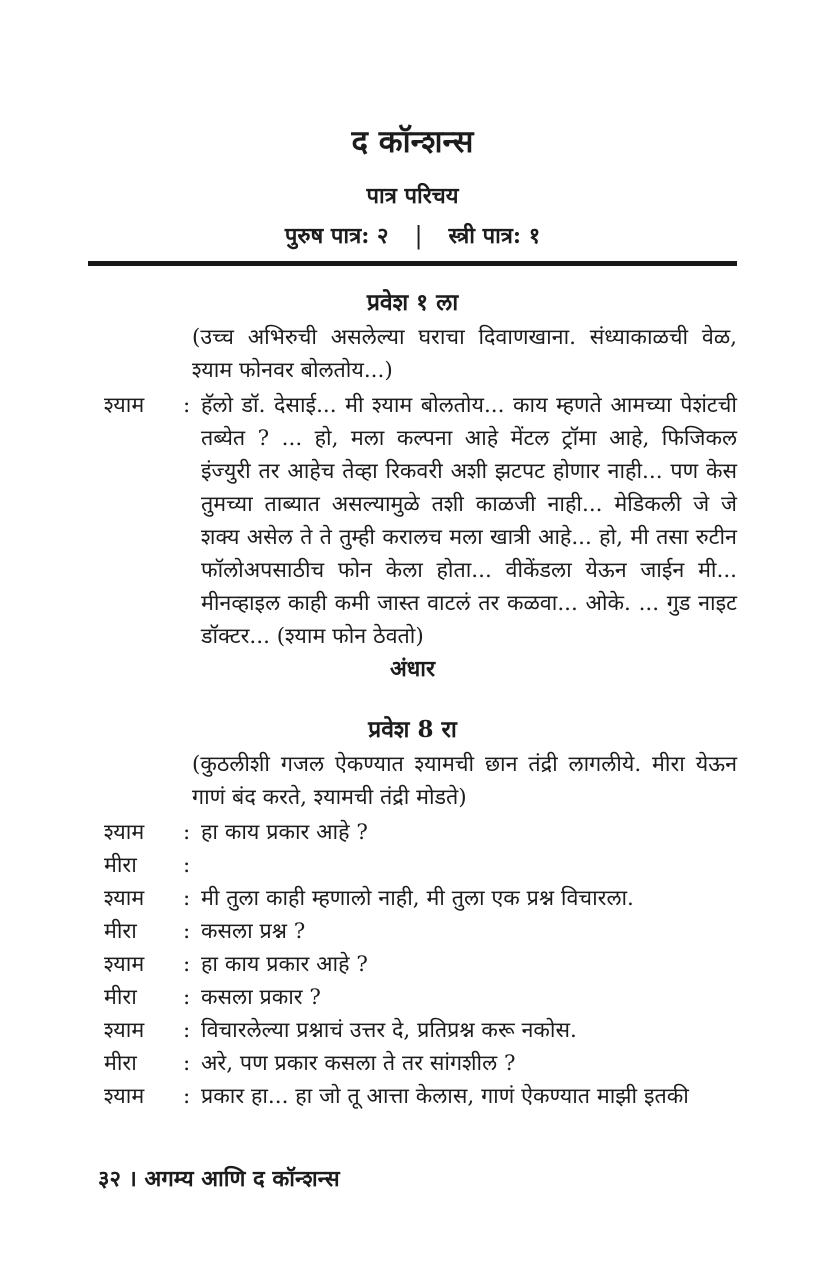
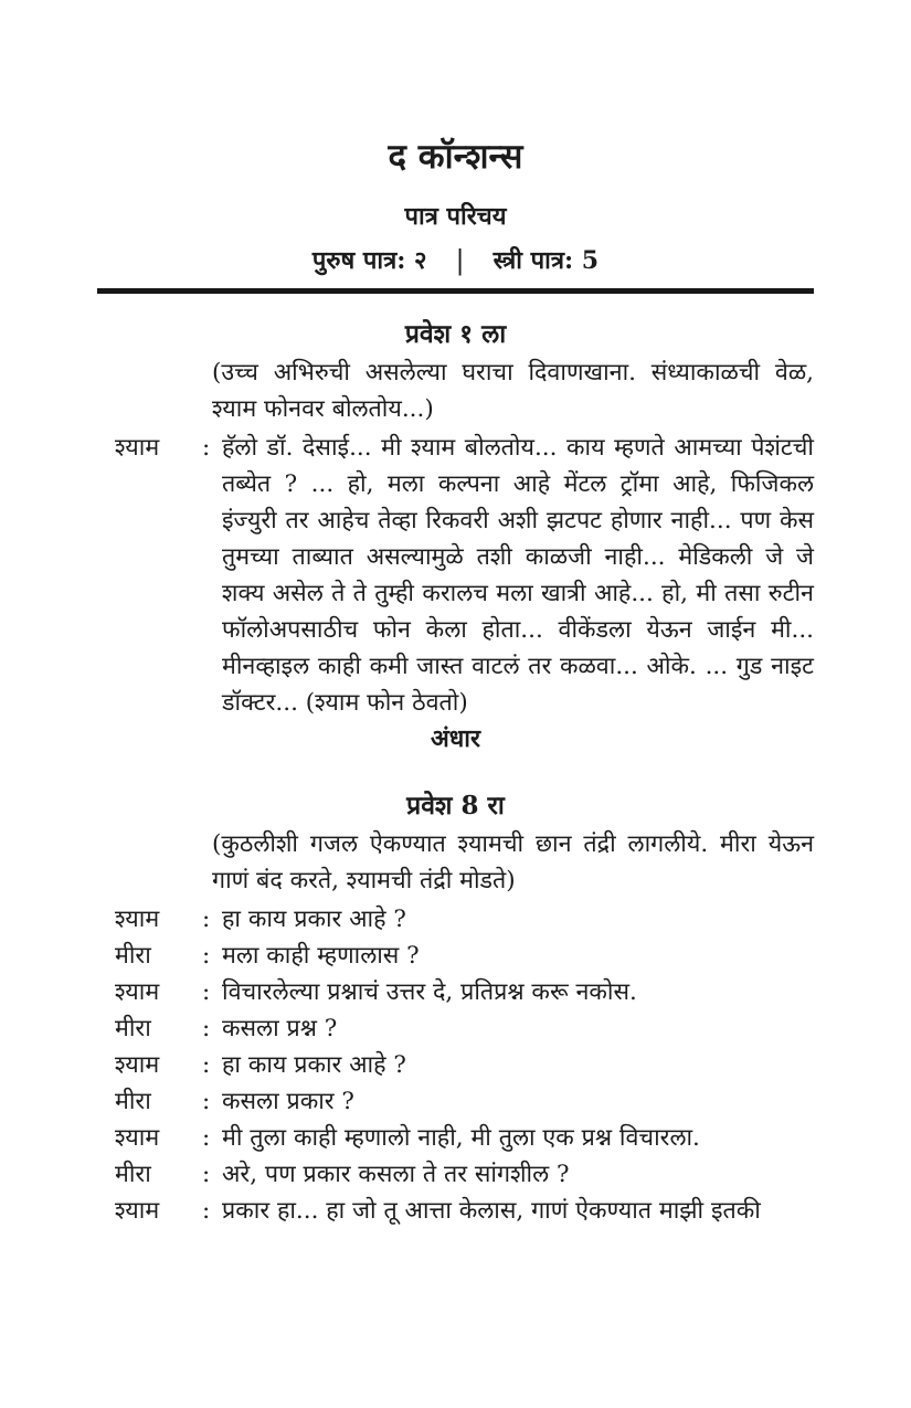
  द कॉन्शन्स
  पात्र परिचय
  पुरुष पात्र: २
  |
- स्त्री पात्र: १
+ स्त्री पात्र: 5
  प्रवेश १ ला
  (उच्च अभिरुची असलेल्या घराचा दिवाणखाना. संध्याकाळची वेळ, श्याम फोनवर बोलतोय...)
  श्याम
  :
  हॅलो डॉ. देसाई... मी श्याम बोलतोय... काय म्हणते आमच्या पेशंटची तब्येत ? ... हो, मला कल्पना आहे मेंटल ट्रॉमा आहे, फिजिकल इंज्युरी तर आहेच तेव्हा रिकवरी अशी झटपट होणार नाही... पण केस तुमच्या ताब्यात असल्यामुळे तशी काळजी नाही... मेडिकली जे जे शक्य असेल ते ते तुम्ही करालच मला खात्री आहे... हो, मी तसा रुटीन फॉलोअपसाठीच फोन केला होता... वीकेंडला येऊन जाईन मी... मीनव्हाइल काही कमी जास्त वाटलं तर कळवा... ओके. ... गुड नाइट डॉक्टर... (श्याम फोन ठेवतो)
  अंधार
  प्रवेश 8 रा
  (कुठलीशी गजल ऐकण्यात श्यामची छान तंद्री लागलीये. मीरा येऊन गाणं बंद करते, श्यामची तंद्री मोडते)
  श्याम
  :
  हा काय प्रकार आहे ?
  मीरा
  :
+ मला काही म्हणालास ?
  श्याम
  :
- मी तुला काही म्हणालो नाही, मी तुला एक प्रश्न विचारला.
+ विचारलेल्या प्रश्नाचं उत्तर दे, प्रतिप्रश्न करू नकोस.
  मीरा
  :
  कसला प्रश्न ?
  श्याम
  :
  हा काय प्रकार आहे ?
  मीरा
  :
  कसला प्रकार ?
  श्याम
  :
- विचारलेल्या प्रश्नाचं उत्तर दे, प्रतिप्रश्न करू नकोस.
+ मी तुला काही म्हणालो नाही, मी तुला एक प्रश्न विचारला.
  मीरा
  :
  अरे, पण प्रकार कसला ते तर सांगशील ?
  श्याम
  :
  प्रकार हा... हा जो तू आत्ता केलास, गाणं ऐकण्यात माझी इतकी
- ३२ । अगम्य आणि द कॉन्शन्स
